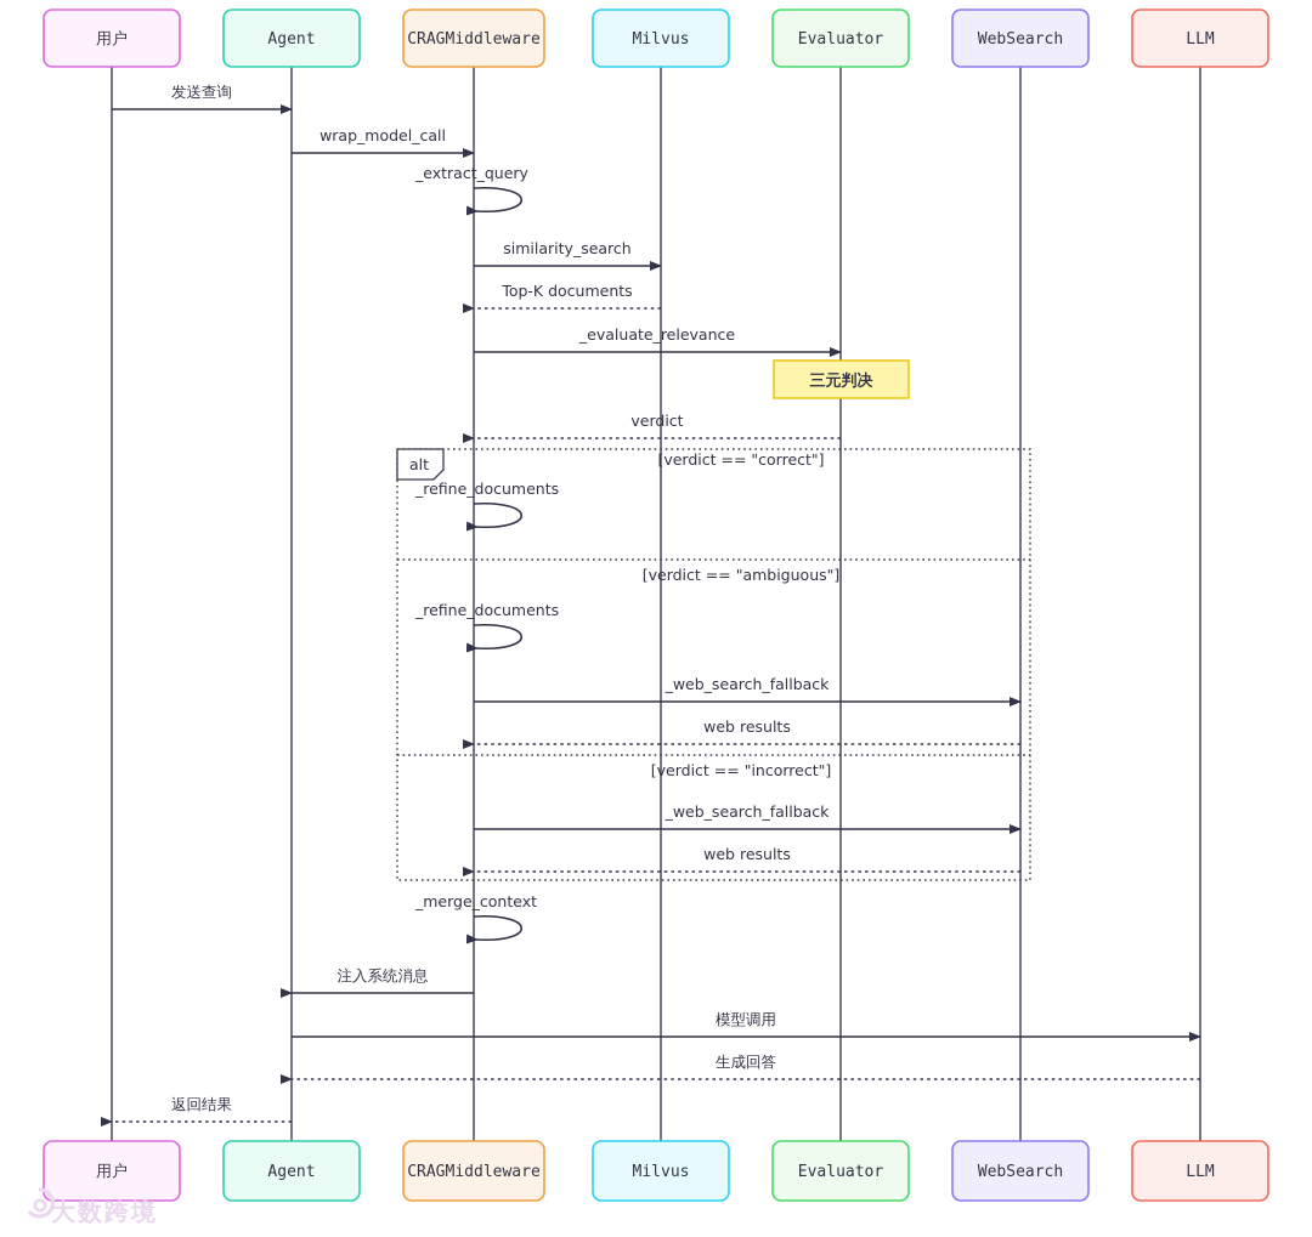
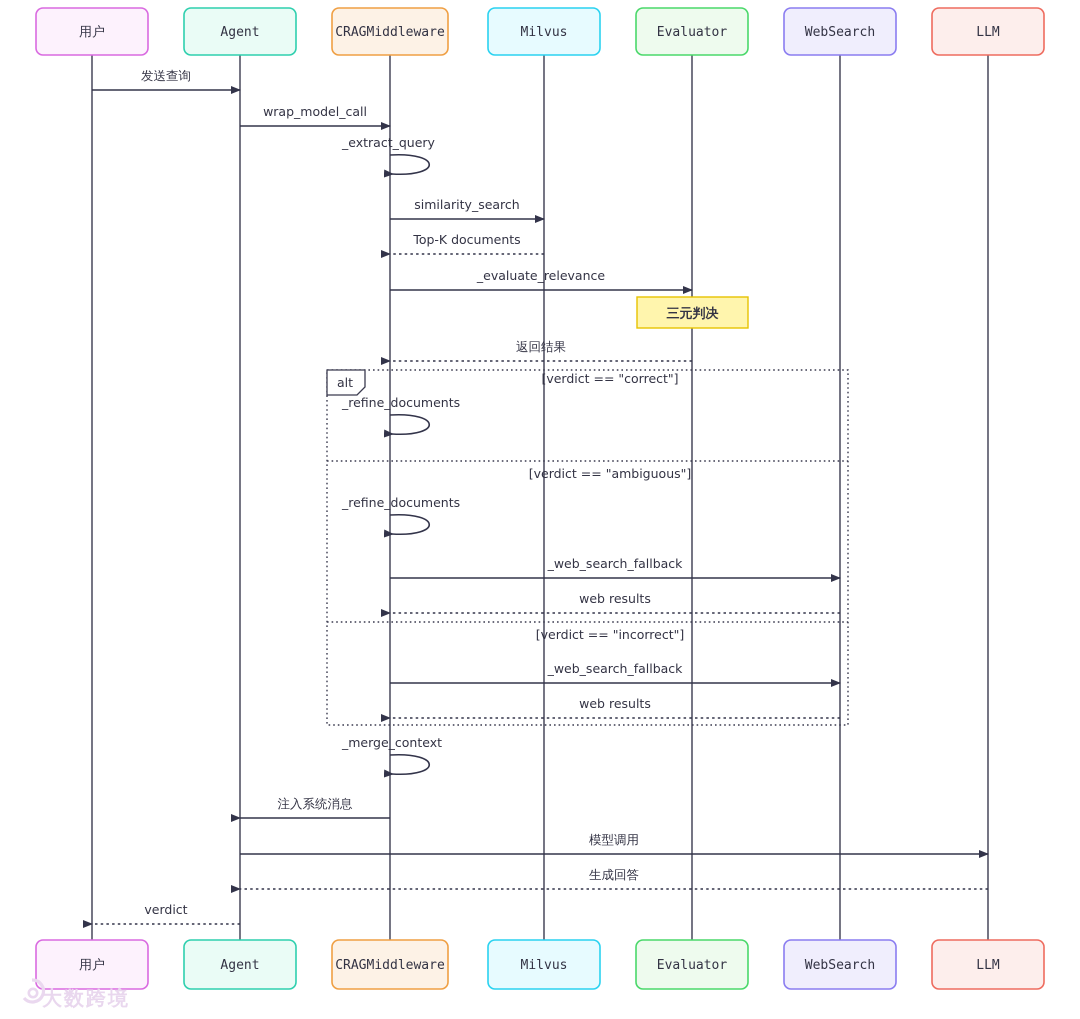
  [verdict == "correct"]
  [verdict == "ambiguous"]
  [verdict == "incorrect"]
  alt
  发送查询
  wrap_model_call
  _extract_query
  similarity_search
  Top-K documents
  _evaluate_relevance
- verdict
+ 返回结果
  _refine_documents
  _refine_documents
  _web_search_fallback
  web results
  _web_search_fallback
  web results
  _merge_context
  注入系统消息
  模型调用
  生成回答
- 返回结果
+ verdict
  三元判决
  用户
  Agent
  CRAGMiddleware
  Milvus
  Evaluator
  WebSearch
  LLM
  用户
  Agent
  CRAGMiddleware
  Milvus
  Evaluator
  WebSearch
  LLM
  大数跨境
